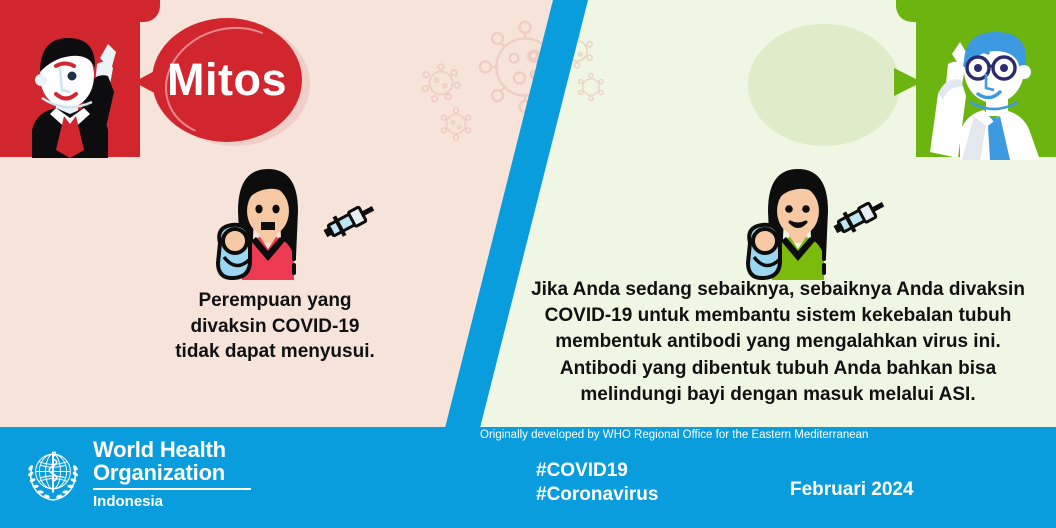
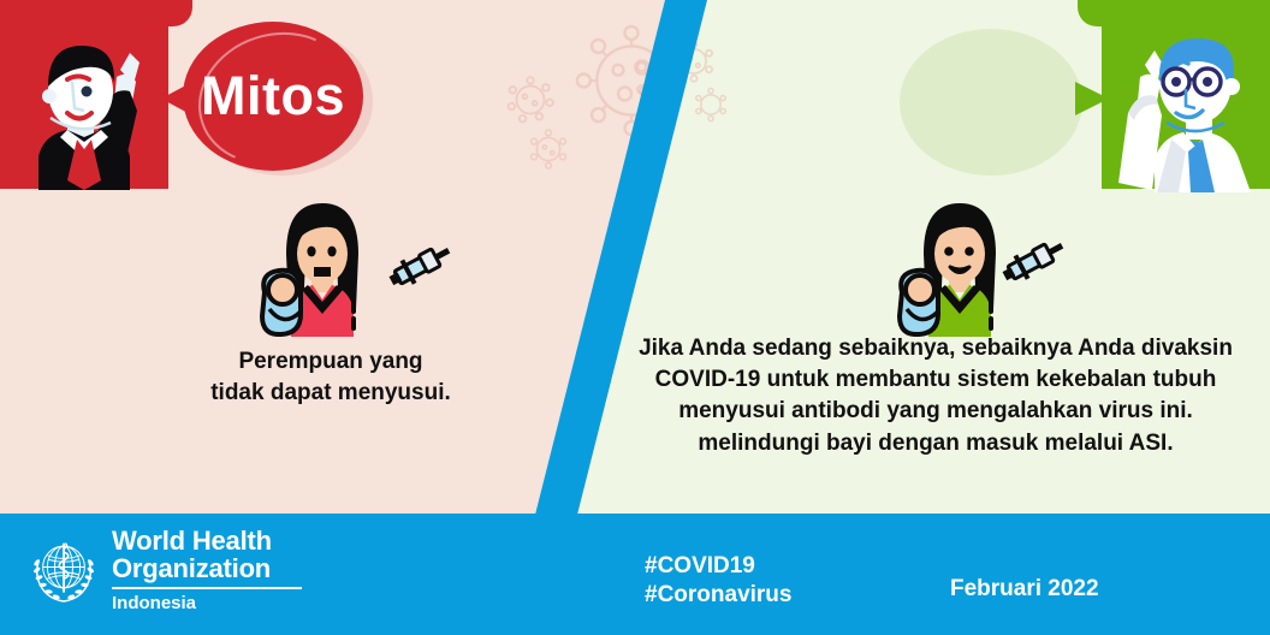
  Mitos
  Perempuan yang
- divaksin COVID-19
  tidak dapat menyusui.
  Jika Anda sedang sebaiknya, sebaiknya Anda divaksin
  COVID-19 untuk membantu sistem kekebalan tubuh
- membentuk antibodi yang mengalahkan virus ini.
+ menyusui antibodi yang mengalahkan virus ini.
- Antibodi yang dibentuk tubuh Anda bahkan bisa
  melindungi bayi dengan masuk melalui ASI.
  World Health
  Organization
  Indonesia
- Originally developed by WHO Regional Office for the Eastern Mediterranean
  #COVID19
  #Coronavirus
- Februari 2024
+ Februari 2022
